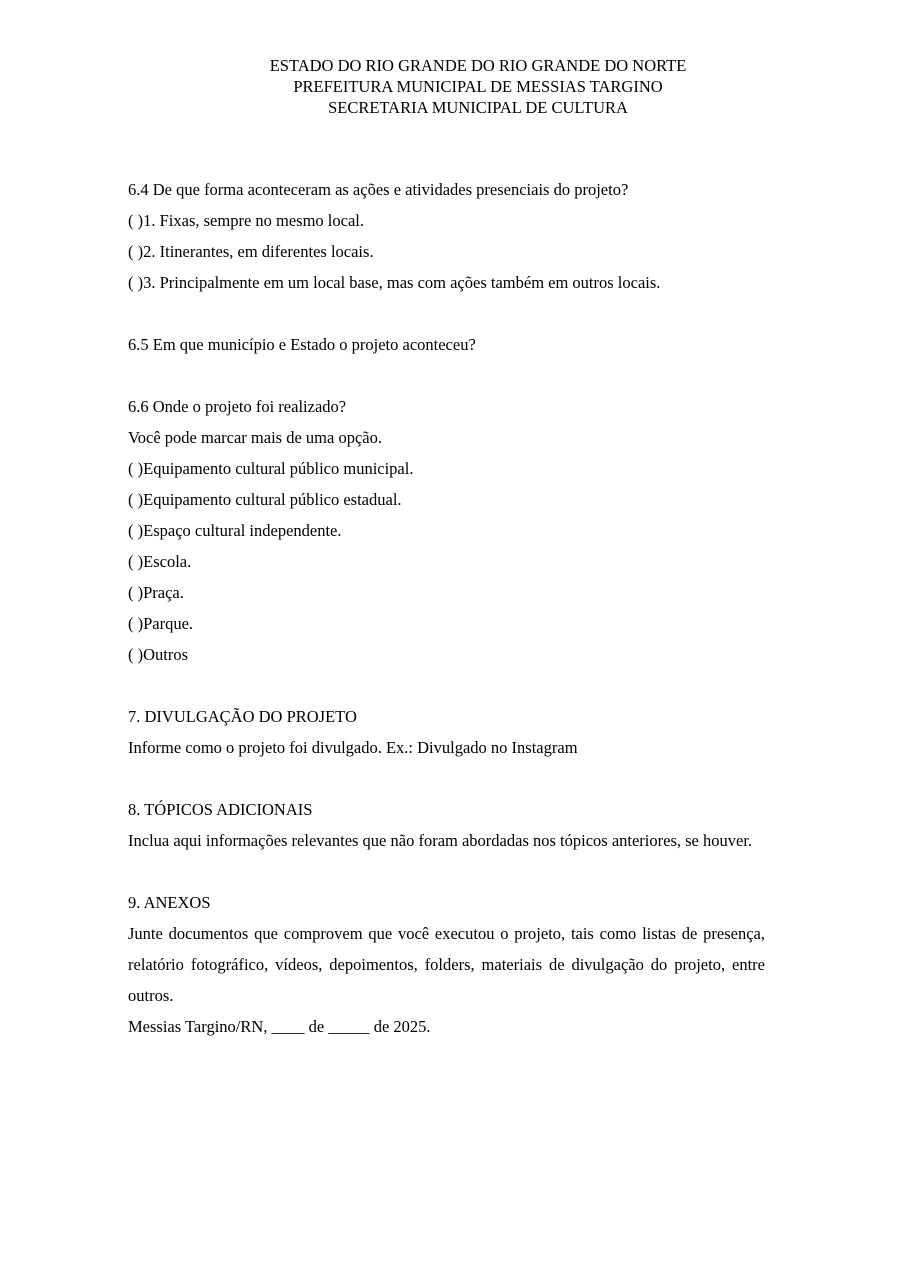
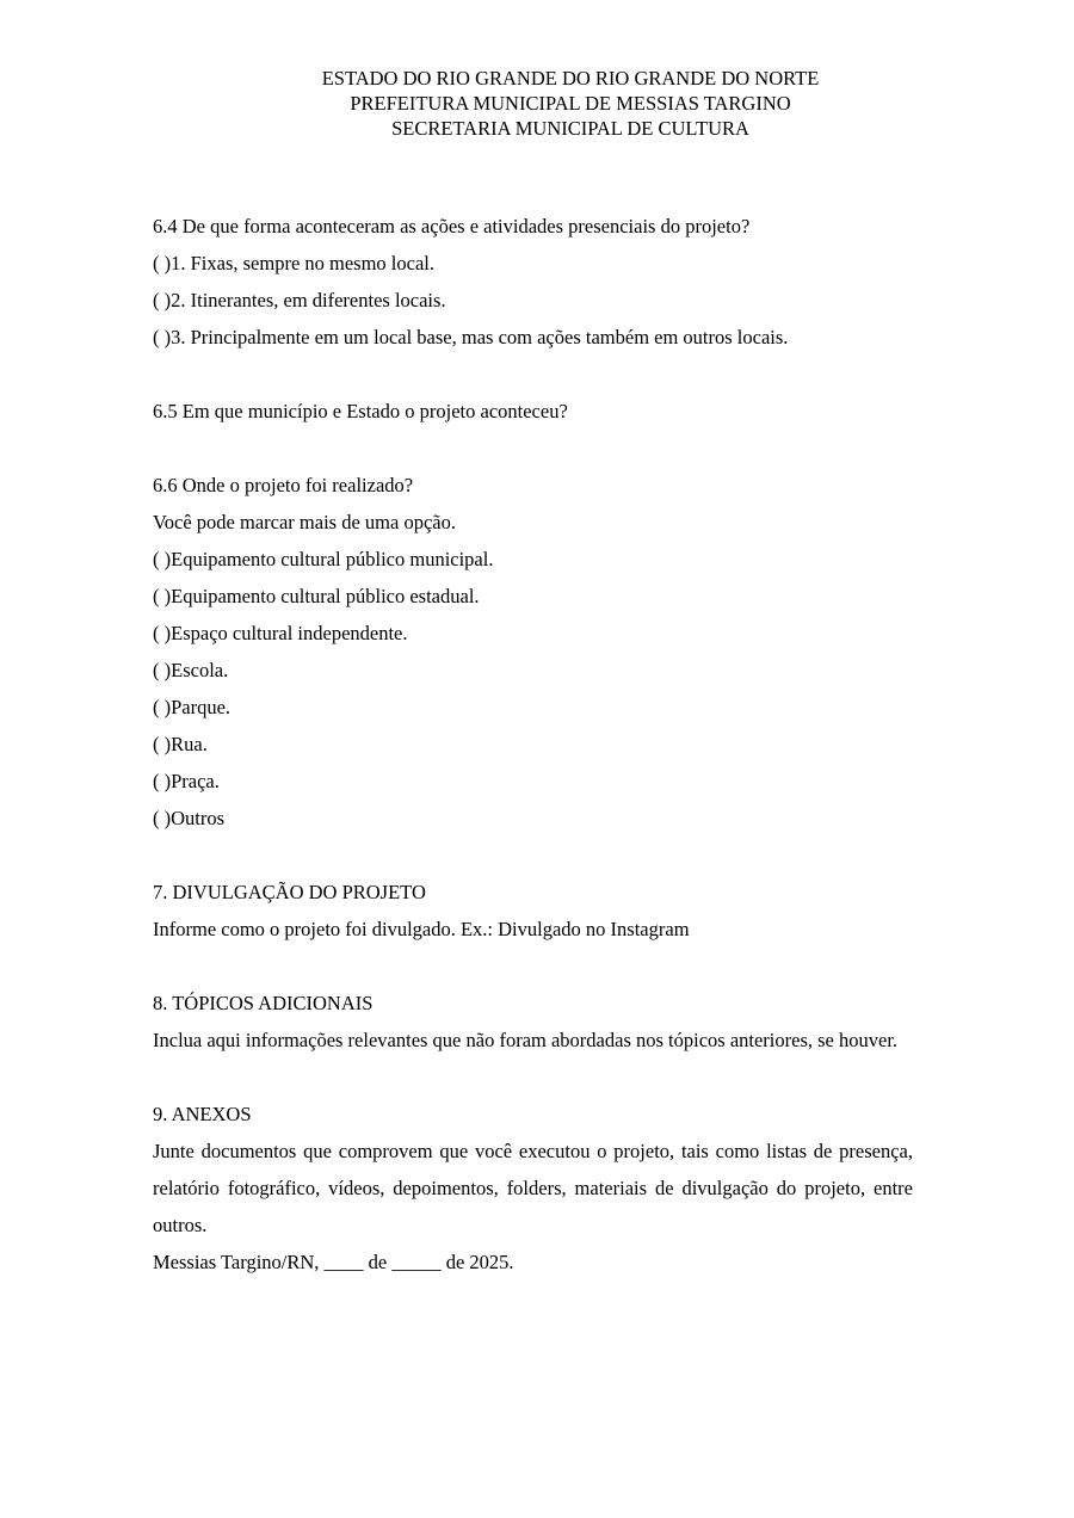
  ESTADO DO RIO GRANDE DO RIO GRANDE DO NORTE
  PREFEITURA MUNICIPAL DE MESSIAS TARGINO
  SECRETARIA MUNICIPAL DE CULTURA
  6.4 De que forma aconteceram as ações e atividades presenciais do projeto?
  ( )1. Fixas, sempre no mesmo local.
  ( )2. Itinerantes, em diferentes locais.
  ( )3. Principalmente em um local base, mas com ações também em outros locais.
  6.5 Em que município e Estado o projeto aconteceu?
  6.6 Onde o projeto foi realizado?
  Você pode marcar mais de uma opção.
  ( )Equipamento cultural público municipal.
  ( )Equipamento cultural público estadual.
  ( )Espaço cultural independente.
  ( )Escola.
- ( )Praça.
+ ( )Parque.
+ ( )Rua.
- ( )Parque.
+ ( )Praça.
  ( )Outros
  7. DIVULGAÇÃO DO PROJETO
  Informe como o projeto foi divulgado. Ex.: Divulgado no Instagram
  8. TÓPICOS ADICIONAIS
  Inclua aqui informações relevantes que não foram abordadas nos tópicos anteriores, se houver.
  9. ANEXOS
  Junte documentos que comprovem que você executou o projeto, tais como listas de presença, relatório fotográfico, vídeos, depoimentos, folders, materiais de divulgação do projeto, entre outros.
  Messias Targino/RN, ____ de _____ de 2025.
